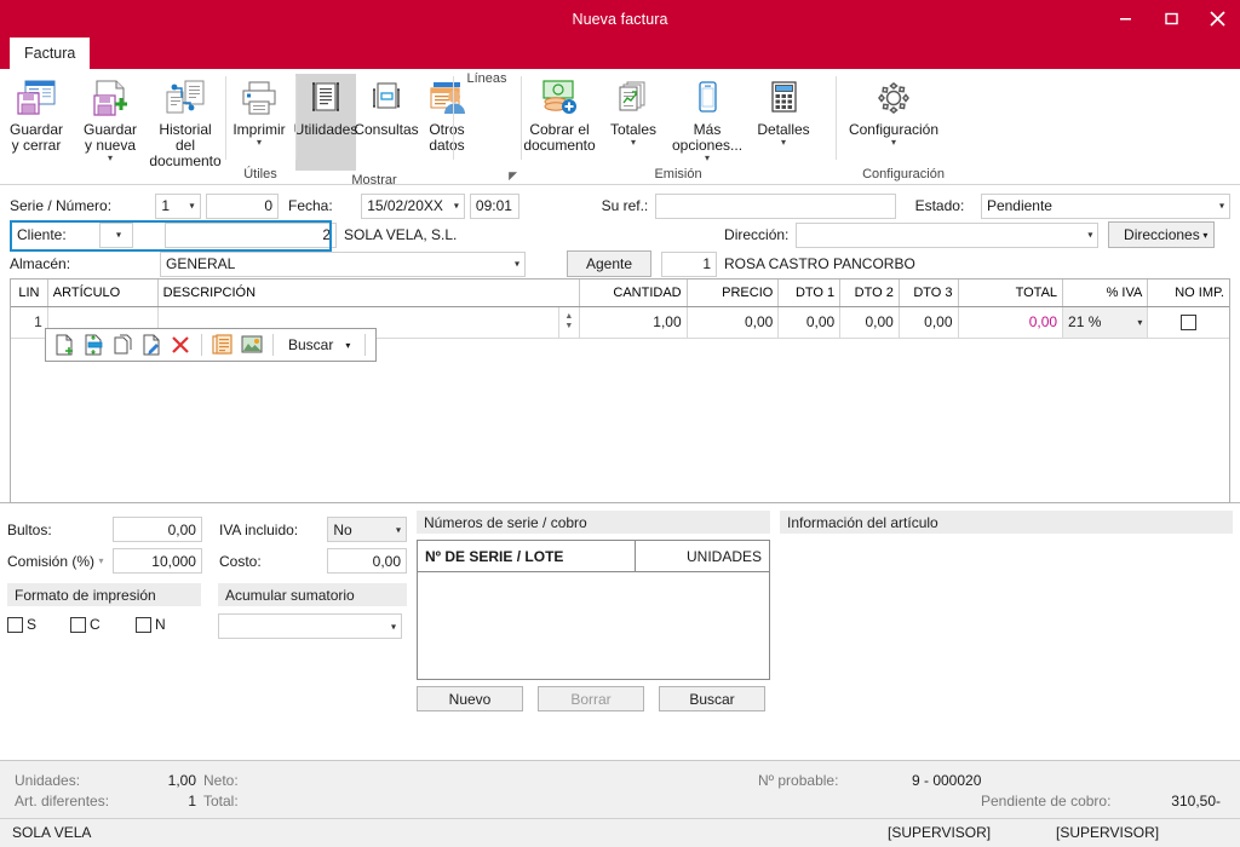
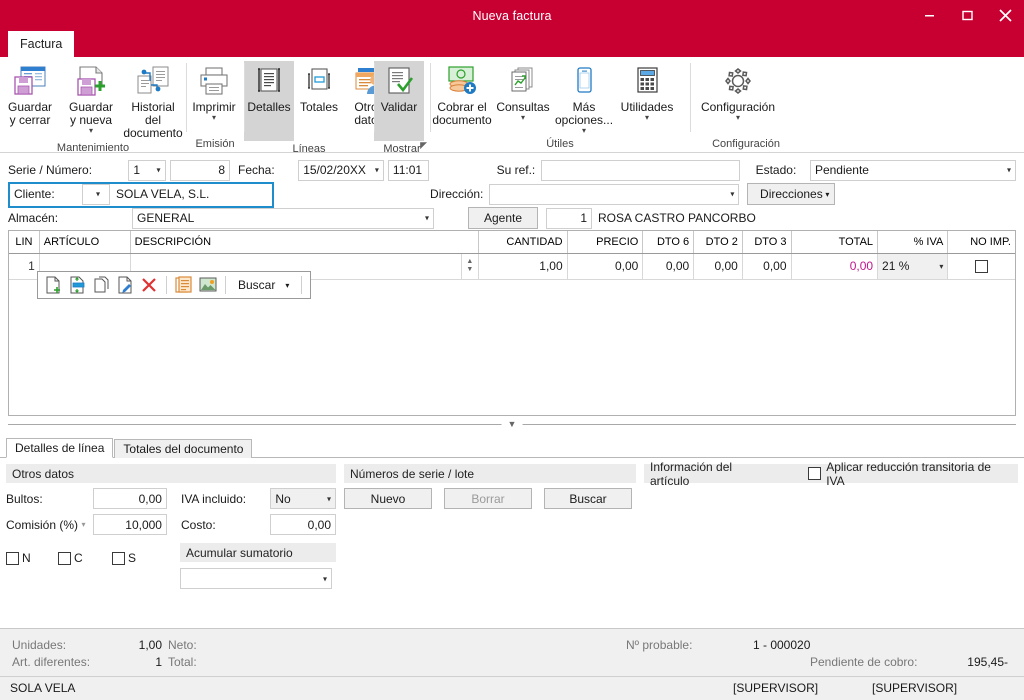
  Nueva factura
  Factura
  Guardar
  y cerrar
  Guardar
  y nueva
  ▾
  Historial del
  documento
+ Mantenimiento
  Imprimir
  ▾
- Útiles
+ Emisión
- Utilidades
+ Detalles
- Consultas
+ Totales
- Mostrar
+ Líneas
+ Validar
- Líneas
+ Mostrar
  ◤
  Cobrar el
  documento
- Totales
+ Consultas
  ▾
  Más
  opciones...
  ▾
- Detalles
+ Utilidades
  ▾
- Emisión
+ Útiles
  Configuración
  ▾
  Configuración
  Serie / Número:
  1
  ▾
- 0
+ 8
  Fecha:
  15/02/20XX
  ▾
- 09:01
+ 11:01
  Su ref.:
  Estado:
  Pendiente
  ▾
  Cliente:
  ▾
- 2
  SOLA VELA, S.L.
  Dirección:
  ▾
  Direcciones
  ▾
  Almacén:
  GENERAL
  ▾
  Agente
  1
  ROSA CASTRO PANCORBO
- LIN	ARTÍCULO	DESCRIPCIÓN	CANTIDAD	PRECIO	DTO 1	DTO 2	DTO 3	TOTAL	% IVA	NO IMP.
+ LIN	ARTÍCULO	DESCRIPCIÓN	CANTIDAD	PRECIO	DTO 6	DTO 2	DTO 3	TOTAL	% IVA	NO IMP.
  1				1,00	0,00	0,00	0,00	0,00	0,00	21 % ▾
  Buscar
  ▾
+ ▼
+ Detalles de línea
+ Totales del documento
+ Otros datos
  Bultos:
  0,00
  IVA incluido:
  No
  ▾
  Comisión (%)
  ▾
  10,000
  Costo:
  0,00
- Formato de impresión
- S
+ N
  C
- N
+ S
  Acumular sumatorio
  ▾
- Números de serie / cobro
+ Números de serie / lote
- Nº DE SERIE / LOTE
- UNIDADES
  Nuevo
  Borrar
  Buscar
  Información del artículo
+ Aplicar reducción transitoria de IVA
  Unidades:
  1,00
  Neto:
  Art. diferentes:
  1
  Total:
  Nº probable:
- 9 - 000020
+ 1 - 000020
  Pendiente de cobro:
- 310,50-
+ 195,45-
  SOLA VELA
  [SUPERVISOR]
  [SUPERVISOR]
